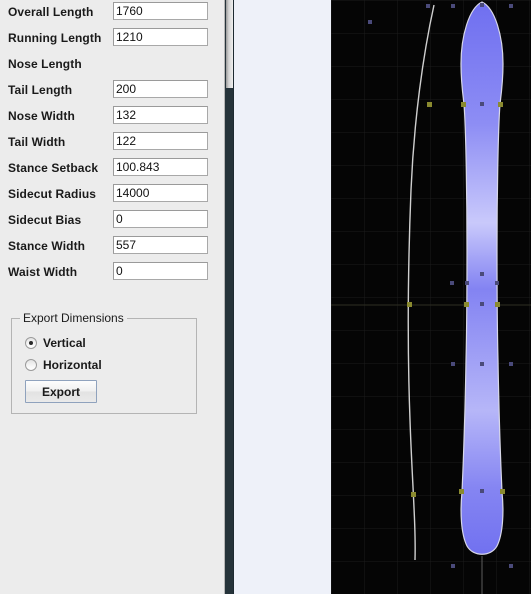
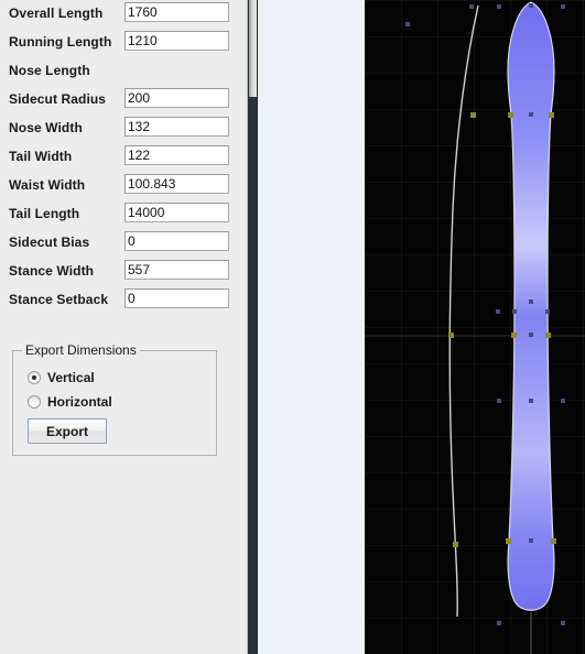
  Overall Length
  1760
  Running Length
  1210
  Nose Length
- Tail Length
+ Sidecut Radius
  200
  Nose Width
  132
  Tail Width
  122
- Stance Setback
+ Waist Width
  100.843
- Sidecut Radius
+ Tail Length
  14000
  Sidecut Bias
  0
  Stance Width
  557
- Waist Width
+ Stance Setback
  0
  Export Dimensions
  Vertical
  Horizontal
  Export
